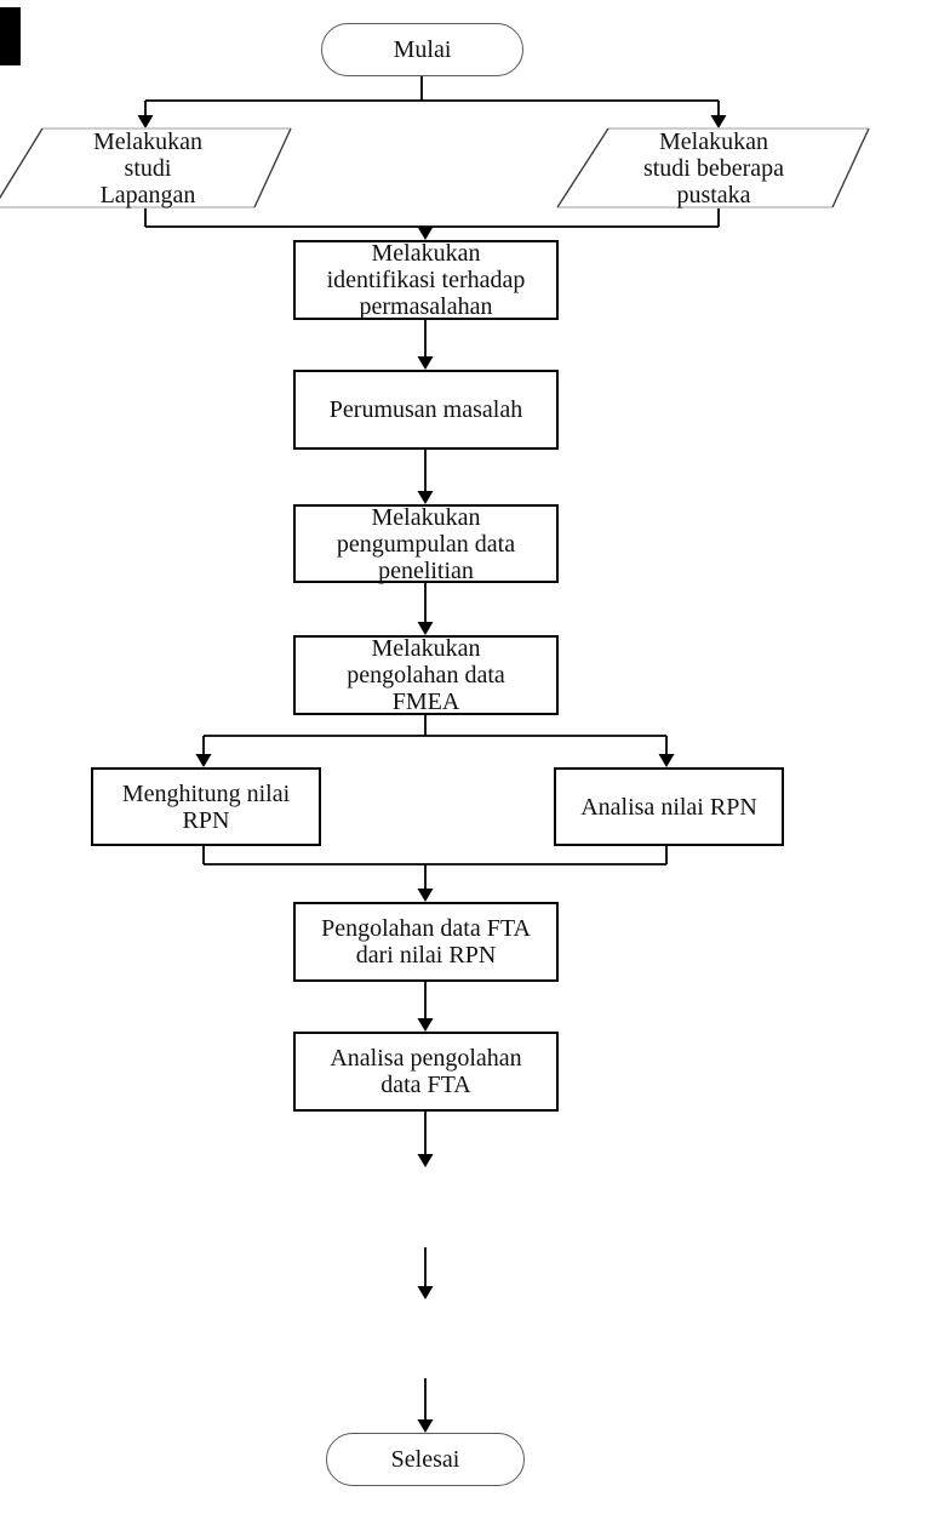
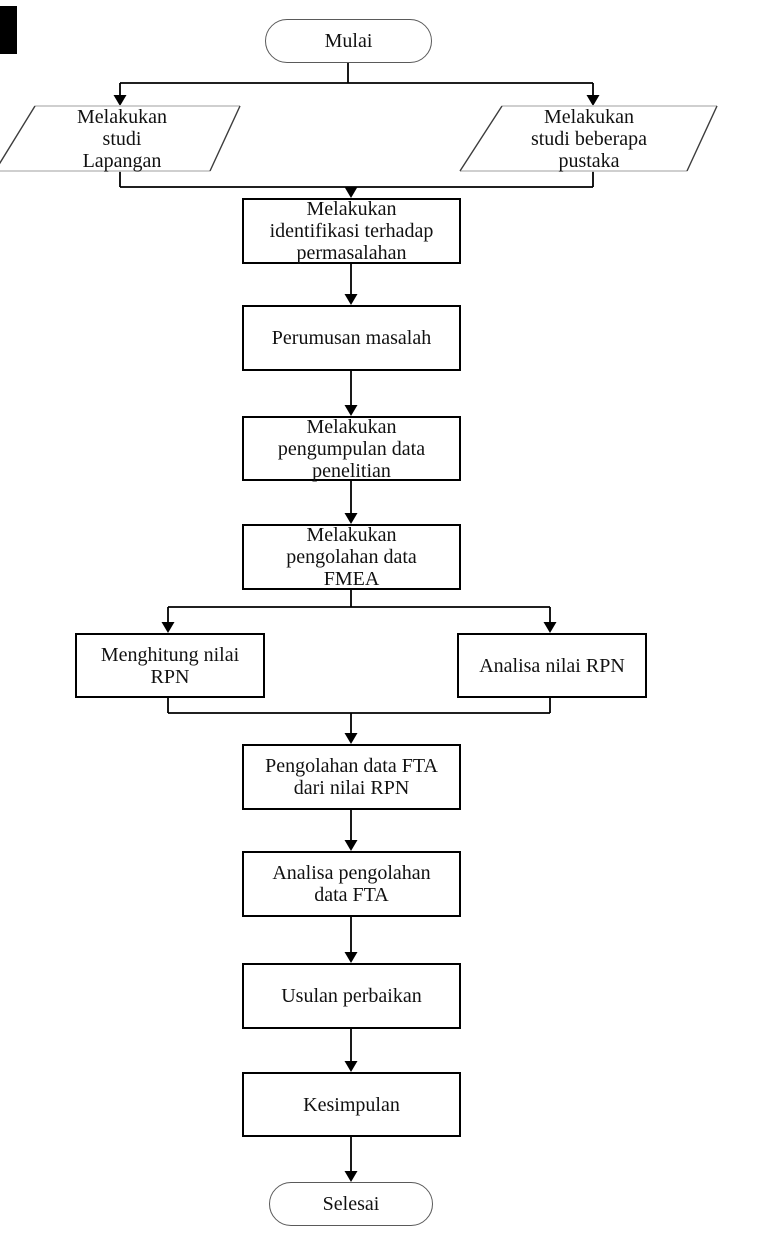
  Mulai
  Melakukan
  studi
  Lapangan
  Melakukan
  studi beberapa
  pustaka
  Melakukan
  identifikasi terhadap
  permasalahan
  Perumusan masalah
  Melakukan
  pengumpulan data
  penelitian
  Melakukan
  pengolahan data
  FMEA
  Menghitung nilai
  RPN
  Analisa nilai RPN
  Pengolahan data FTA
  dari nilai RPN
  Analisa pengolahan
  data FTA
+ Usulan perbaikan
+ Kesimpulan
  Selesai
